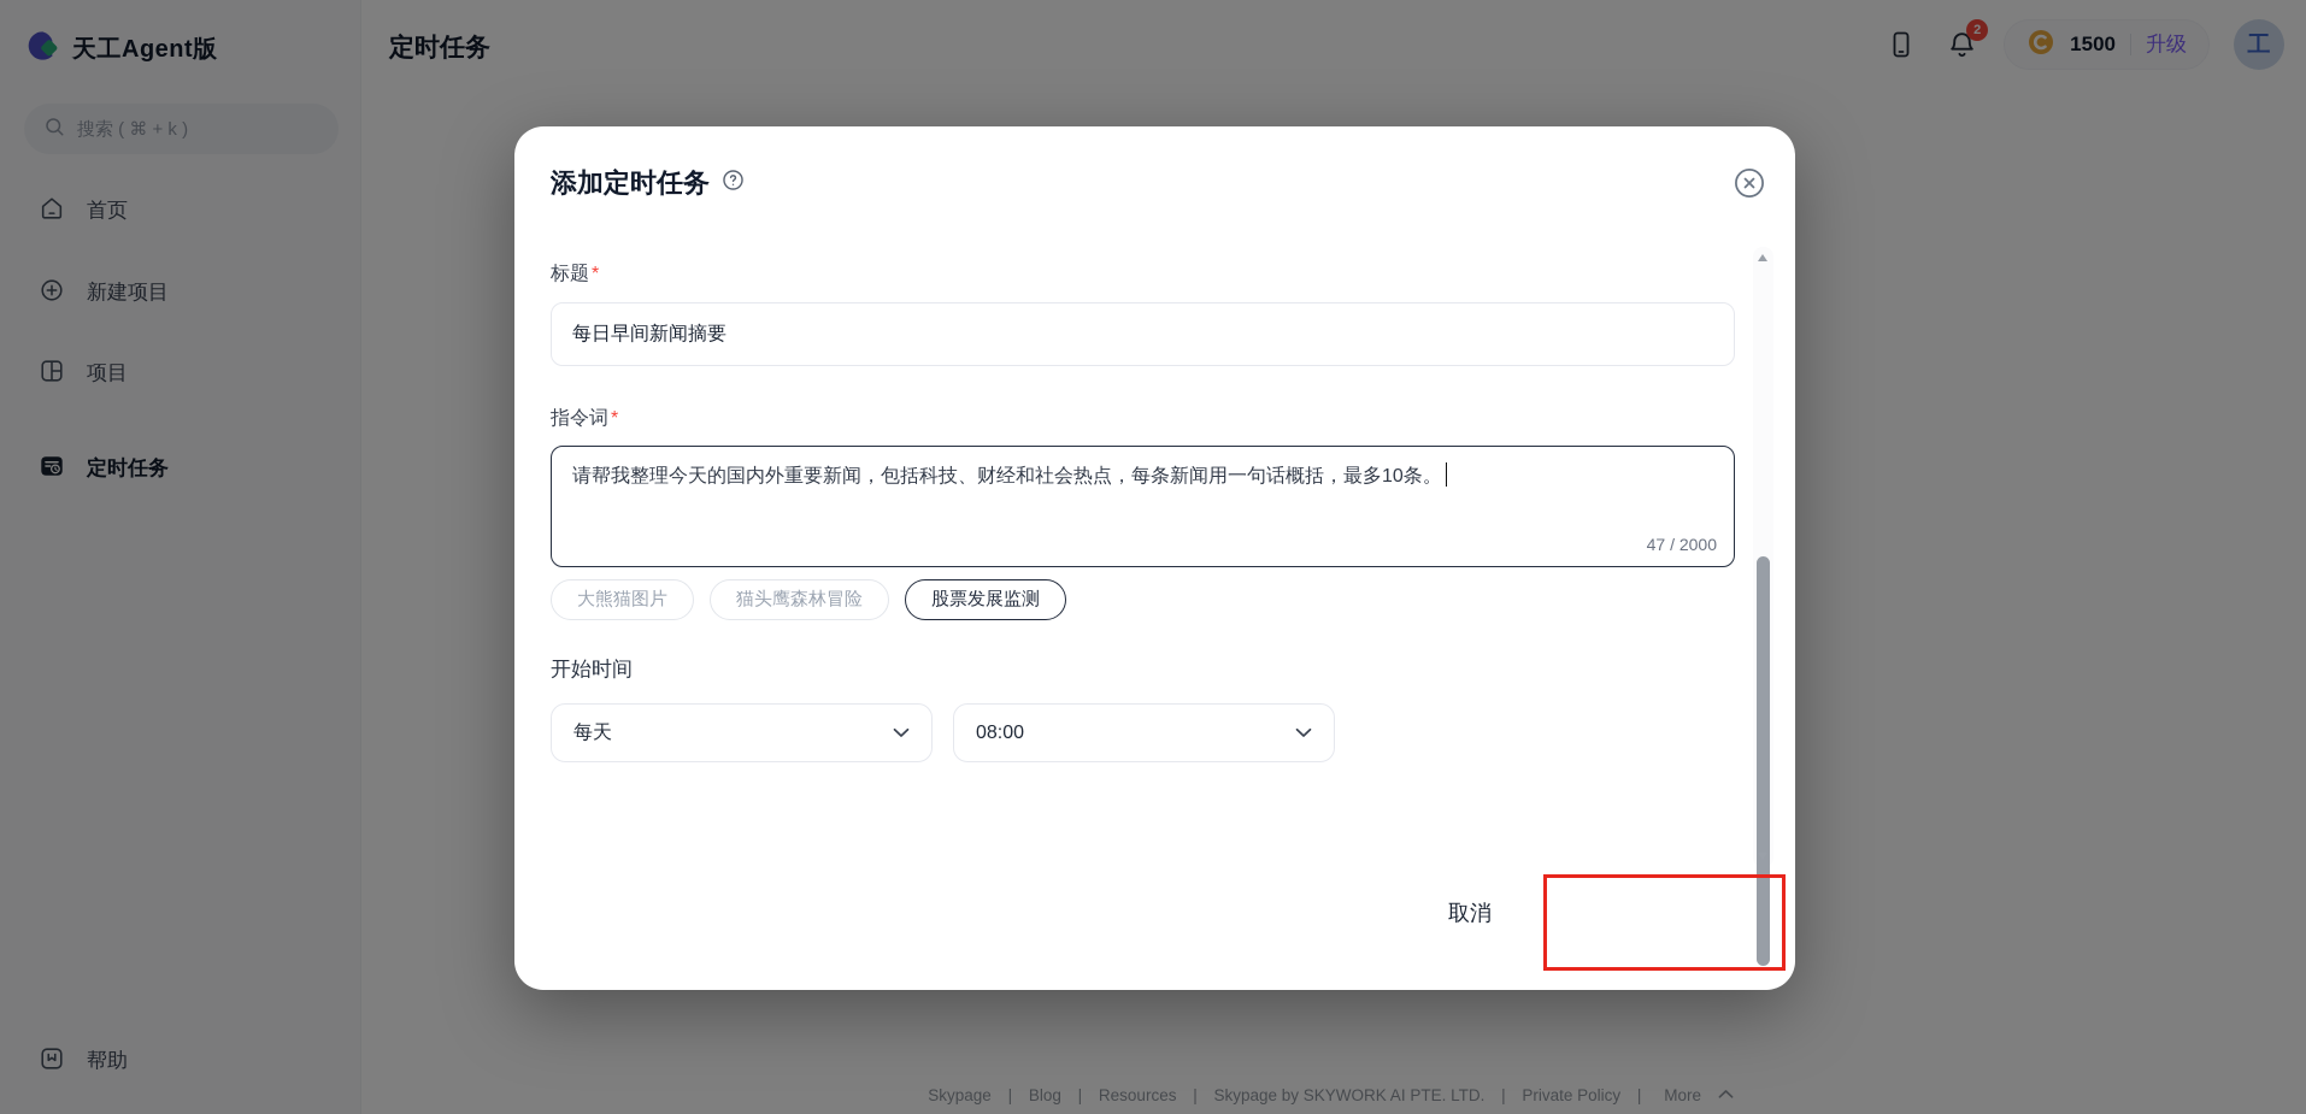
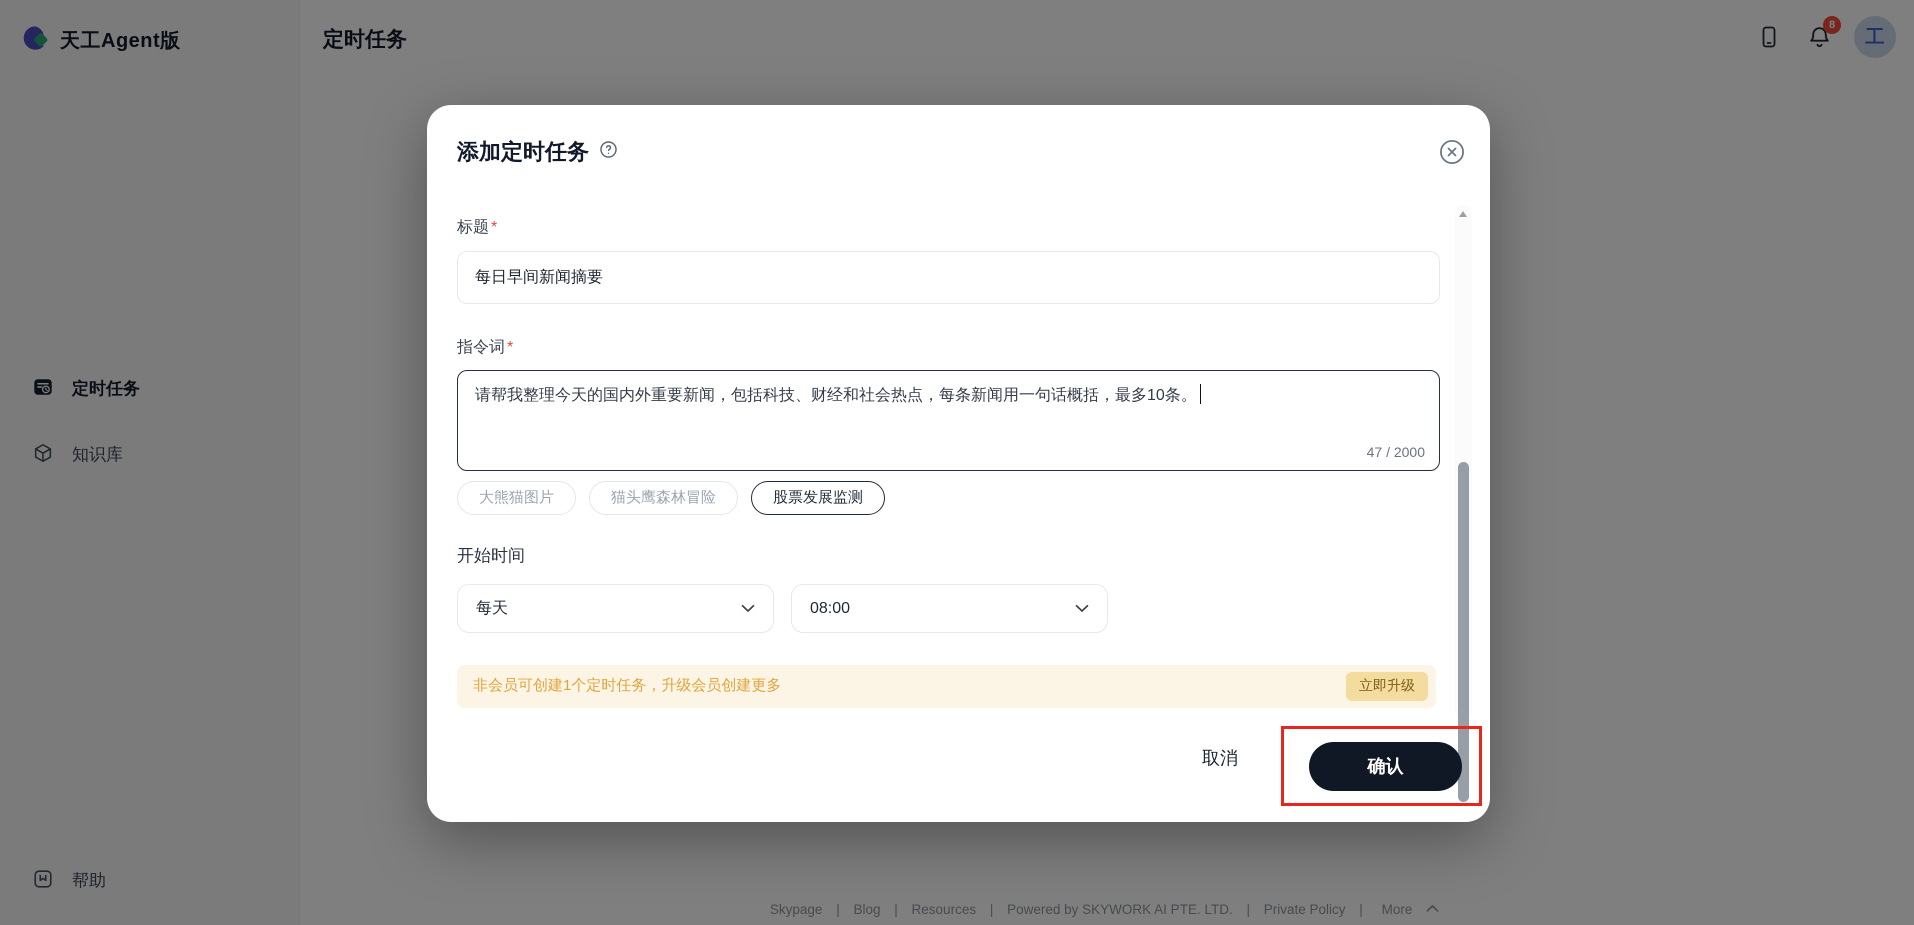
  天工Agent版
- 搜索 ( ⌘ + k )
- 首页
- 新建项目
- 项目
  定时任务
+ 知识库
  帮助
  定时任务
- 2
+ 8
- 1500
- 升级
  工
- Skypage | Blog | Resources | Skypage by SKYWORK AI PTE. LTD. | Private Policy | More
+ Skypage | Blog | Resources | Powered by SKYWORK AI PTE. LTD. | Private Policy | More
  添加定时任务
  标题*
  每日早间新闻摘要
  指令词*
  请帮我整理今天的国内外重要新闻，包括科技、财经和社会热点，每条新闻用一句话概括，最多10条。
  47 / 2000
  大熊猫图片
  猫头鹰森林冒险
  股票发展监测
  开始时间
  每天
  08:00
+ 非会员可创建1个定时任务，升级会员创建更多
+ 立即升级
  取消
+ 确认
